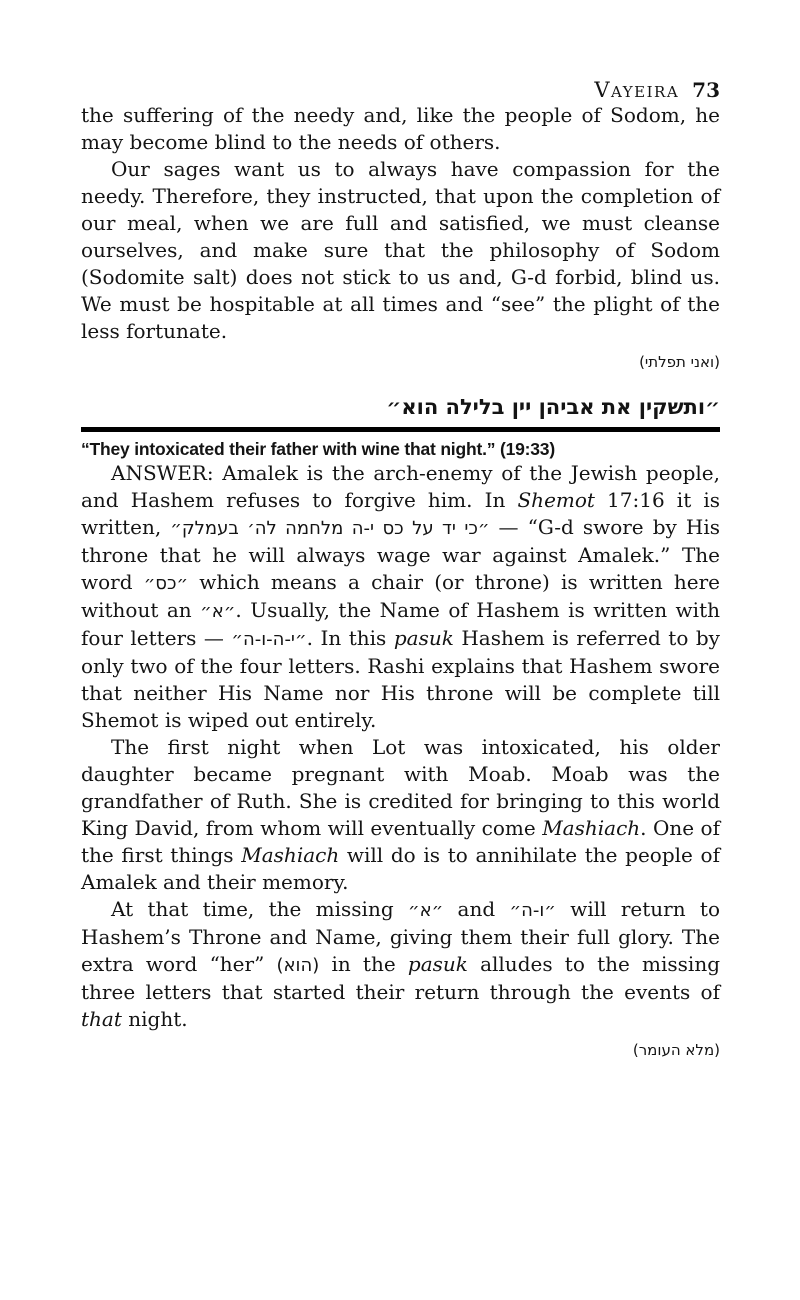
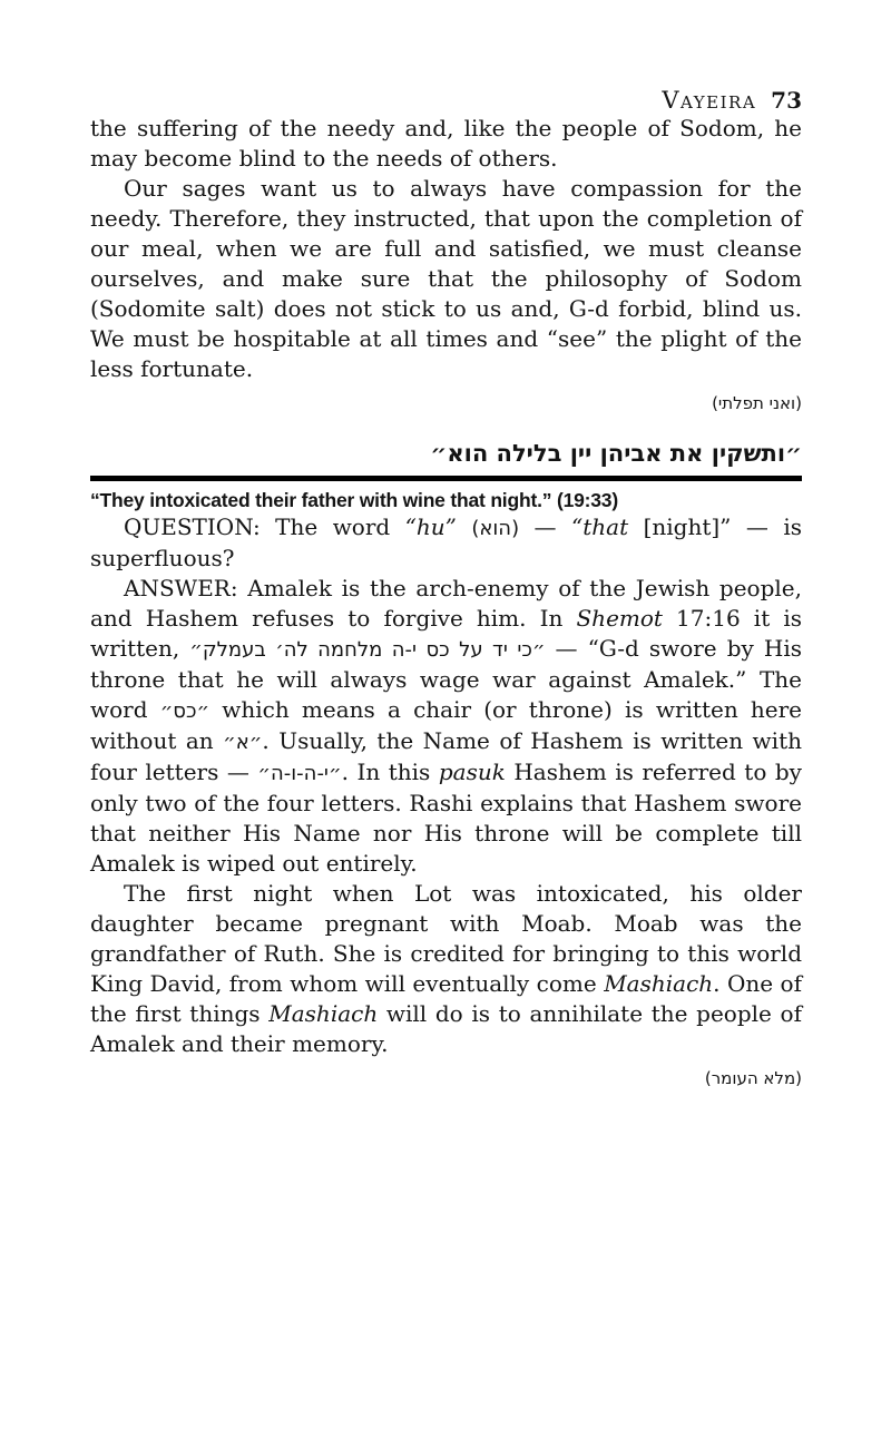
  Vayeira
  73
  the suffering of the needy and, like the people of Sodom, he may become blind to the needs of others.
  Our sages want us to always have compassion for the needy. Therefore, they instructed, that upon the completion of our meal, when we are full and satisfied, we must cleanse ourselves, and make sure that the philosophy of Sodom (Sodomite salt) does not stick to us and, G-d forbid, blind us. We must be hospitable at all times and “see” the plight of the less fortunate.
  (ואני תפלתי)
  ״ותשקין את אביהן יין בלילה הוא״
  “They intoxicated their father with wine that night.” (19:33)
+ QUESTION: The word “hu” (הוא) — “that [night]” — is superfluous?
- ANSWER: Amalek is the arch-enemy of the Jewish people, and Hashem refuses to forgive him. In Shemot 17:16 it is written, ״כי יד על כס י-ה מלחמה לה׳ בעמלק״ — “G-d swore by His throne that he will always wage war against Amalek.” The word ״כס״ which means a chair (or throne) is written here without an ״א״ . Usually, the Name of Hashem is written with four letters — ״י-ה-ו-ה״ . In this pasuk Hashem is referred to by only two of the four letters. Rashi explains that Hashem swore that neither His Name nor His throne will be complete till Shemot is wiped out entirely.
+ ANSWER: Amalek is the arch-enemy of the Jewish people, and Hashem refuses to forgive him. In Shemot 17:16 it is written, ״כי יד על כס י-ה מלחמה לה׳ בעמלק״ — “G-d swore by His throne that he will always wage war against Amalek.” The word ״כס״ which means a chair (or throne) is written here without an ״א״ . Usually, the Name of Hashem is written with four letters — ״י-ה-ו-ה״ . In this pasuk Hashem is referred to by only two of the four letters. Rashi explains that Hashem swore that neither His Name nor His throne will be complete till Amalek is wiped out entirely.
  The first night when Lot was intoxicated, his older daughter became pregnant with Moab. Moab was the grandfather of Ruth. She is credited for bringing to this world King David, from whom will eventually come Mashiach. One of the first things Mashiach will do is to annihilate the people of Amalek and their memory.
- At that time, the missing ״א״ and ״ו-ה״ will return to Hashem’s Throne and Name, giving them their full glory. The extra word “her” (הוא) in the pasuk alludes to the missing three letters that started their return through the events of that night.
  (מלא העומר)
